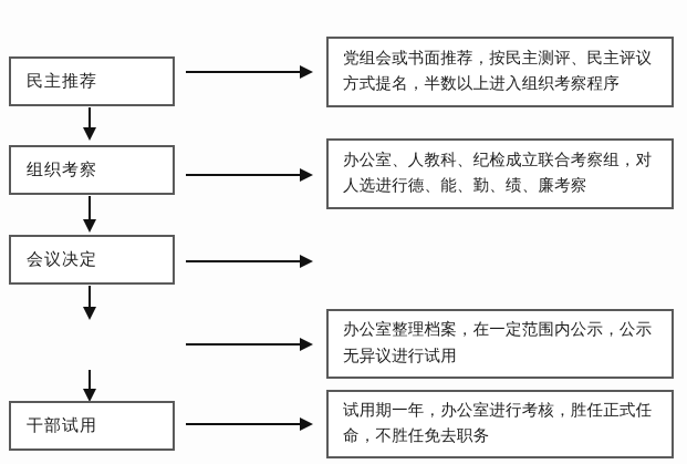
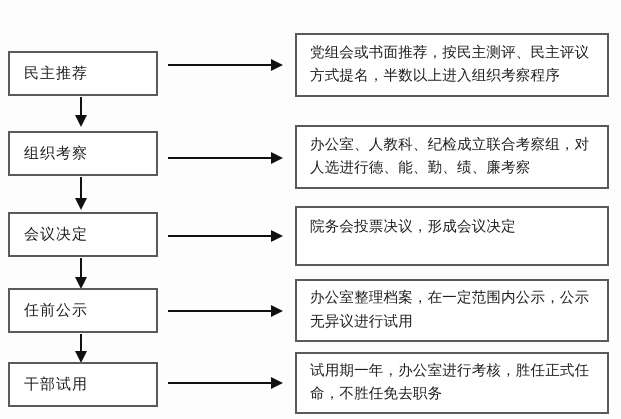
  民主推荐
  党组会或书面推荐，按民主测评、民主评议
  方式提名，半数以上进入组织考察程序
  组织考察
  办公室、人教科、纪检成立联合考察组，对
  人选进行德、能、勤、绩、廉考察
  会议决定
+ 院务会投票决议，形成会议决定
+ 任前公示
  办公室整理档案，在一定范围内公示，公示
  无异议进行试用
  干部试用
  试用期一年，办公室进行考核，胜任正式任
  命，不胜任免去职务
